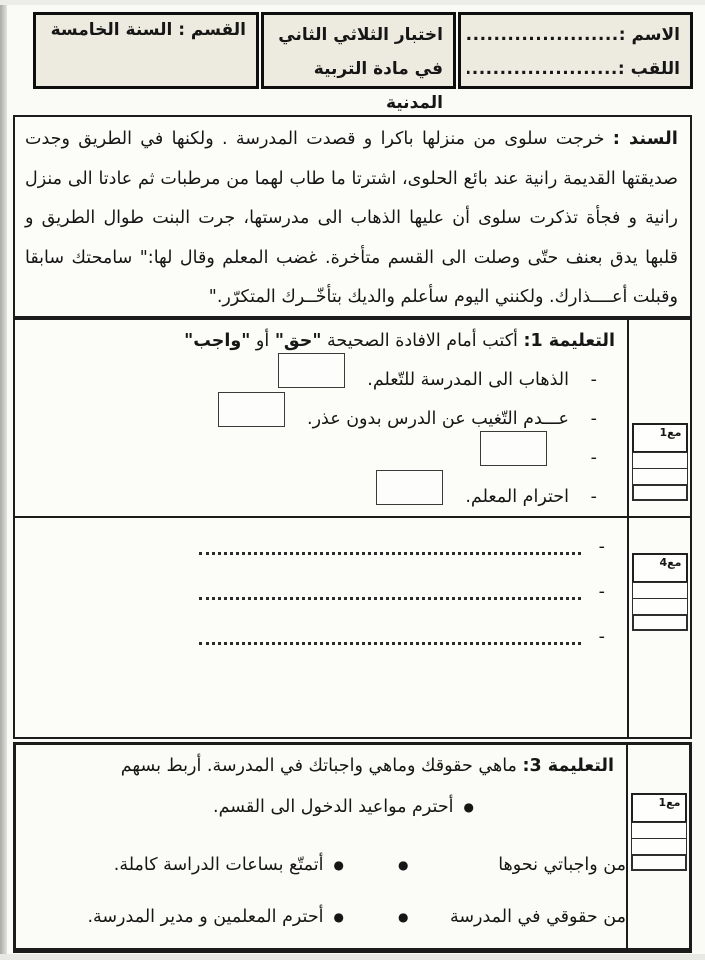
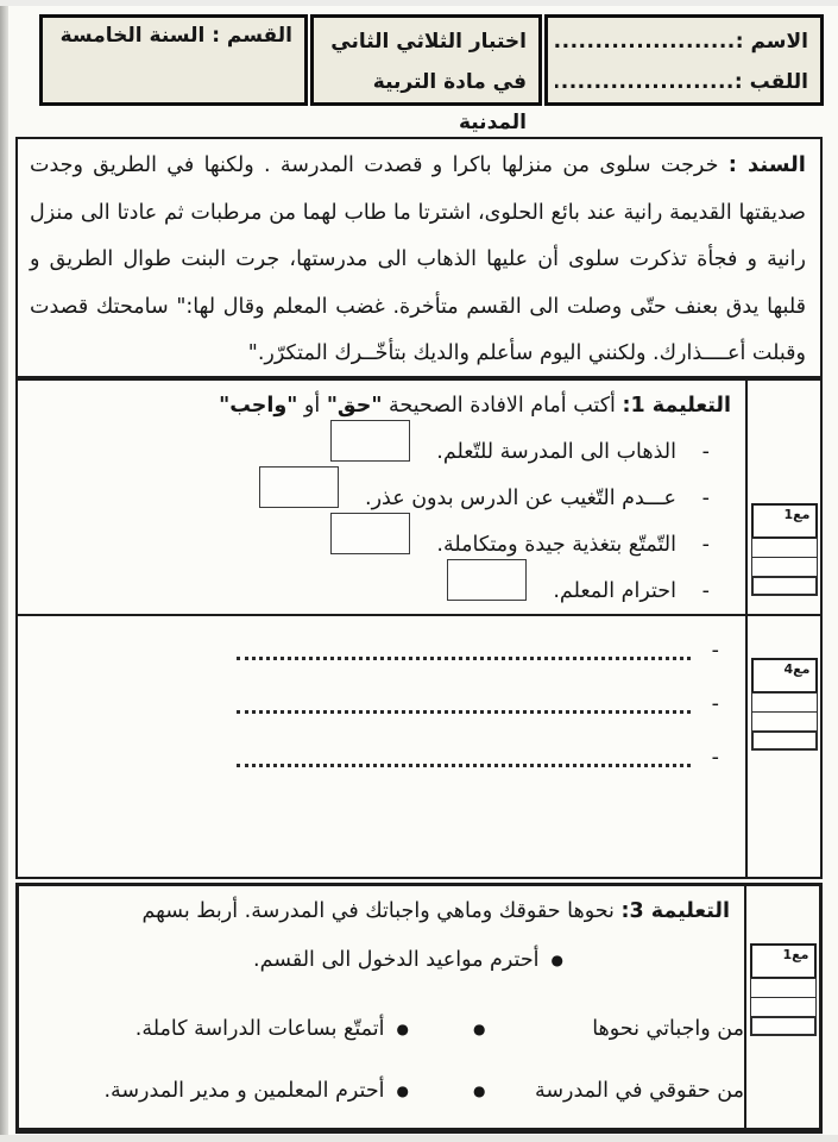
  الاسم :
  ......................
  اللقب :
  ......................
  اختبار الثلاثي الثاني
  في مادة التربية المدنية
  القسم : السنة الخامسة
- السند : خرجت سلوى من منزلها باكرا و قصدت المدرسة . ولكنها في الطريق وجدت صديقتها القديمة رانية عند بائع الحلوى، اشترتا ما طاب لهما من مرطبات ثم عادتا الى منزل رانية و فجأة تذكرت سلوى أن عليها الذهاب الى مدرستها، جرت البنت طوال الطريق و قلبها يدق بعنف حتّى وصلت الى القسم متأخرة. غضب المعلم وقال لها:" سامحتك سابقا وقبلت أعــــذارك. ولكنني اليوم سأعلم والديك بتأخّــرك المتكرّر."
+ السند : خرجت سلوى من منزلها باكرا و قصدت المدرسة . ولكنها في الطريق وجدت صديقتها القديمة رانية عند بائع الحلوى، اشترتا ما طاب لهما من مرطبات ثم عادتا الى منزل رانية و فجأة تذكرت سلوى أن عليها الذهاب الى مدرستها، جرت البنت طوال الطريق و قلبها يدق بعنف حتّى وصلت الى القسم متأخرة. غضب المعلم وقال لها:" سامحتك قصدت وقبلت أعــــذارك. ولكنني اليوم سأعلم والديك بتأخّــرك المتكرّر."
  مع1
  التعليمة 1: أكتب أمام الافادة الصحيحة "حق" أو "واجب"
  -
  الذهاب الى المدرسة للتّعلم.
  -
  عـــدم التّغيب عن الدرس بدون عذر.
  -
+ التّمتّع بتغذية جيدة ومتكاملة.
  -
  احترام المعلم.
  مع4
  -
  -
  -
  مع1
- التعليمة 3: ماهي حقوقك وماهي واجباتك في المدرسة. أربط بسهم
+ التعليمة 3: نحوها حقوقك وماهي واجباتك في المدرسة. أربط بسهم
  ●
  أحترم مواعيد الدخول الى القسم.
  من واجباتي نحوها
  ●
  ●
  أتمتّع بساعات الدراسة كاملة.
  من حقوقي في المدرسة
  ●
  ●
  أحترم المعلمين و مدير المدرسة.
